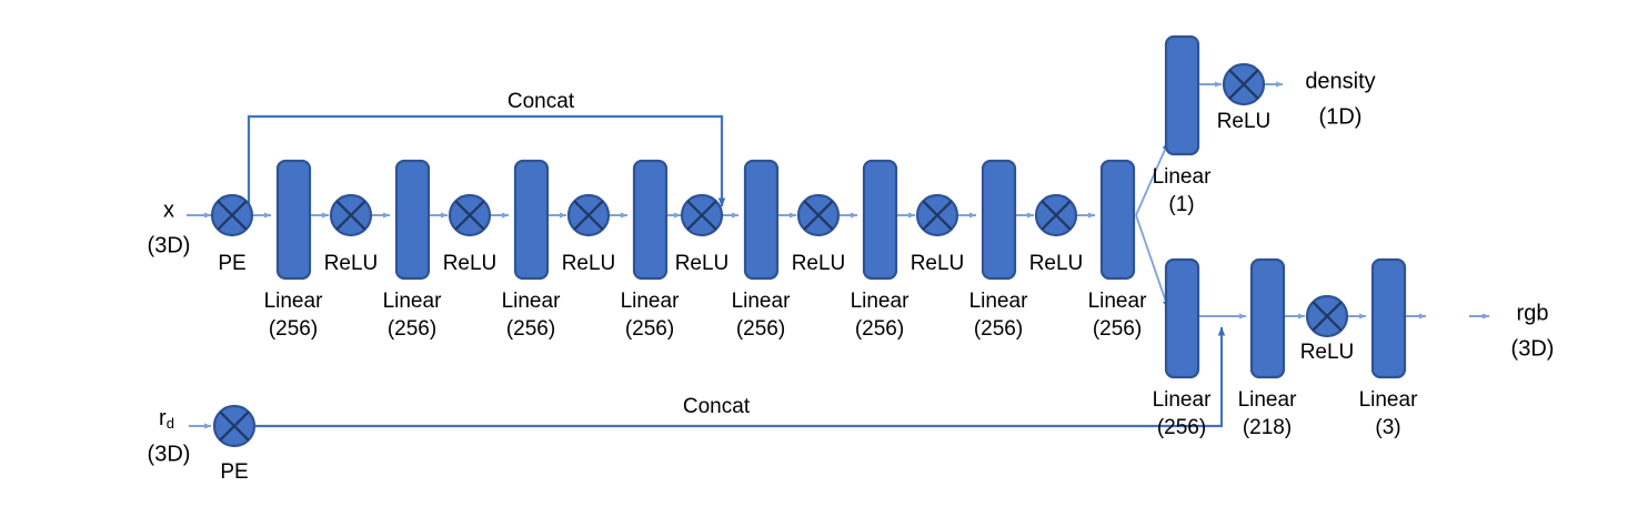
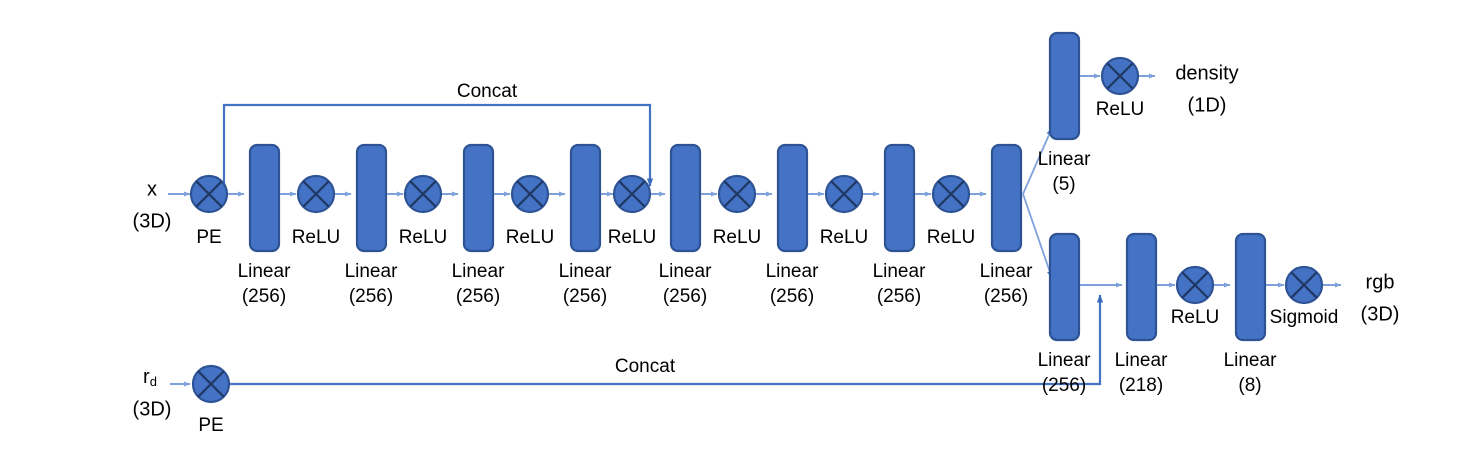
  Concat
  Concat
  x
  (3D)
  PE
  Linear
  (256)
  ReLU
  Linear
  (256)
  ReLU
  Linear
  (256)
  ReLU
  Linear
  (256)
  ReLU
  Linear
  (256)
  ReLU
  Linear
  (256)
  ReLU
  Linear
  (256)
  ReLU
  Linear
  (256)
  Linear
- (1)
+ (5)
  ReLU
  density
  (1D)
  Linear
  (256)
  Linear
  (218)
  ReLU
  Linear
- (3)
+ (8)
+ Sigmoid
  rgb
  (3D)
  rd
  (3D)
  PE
